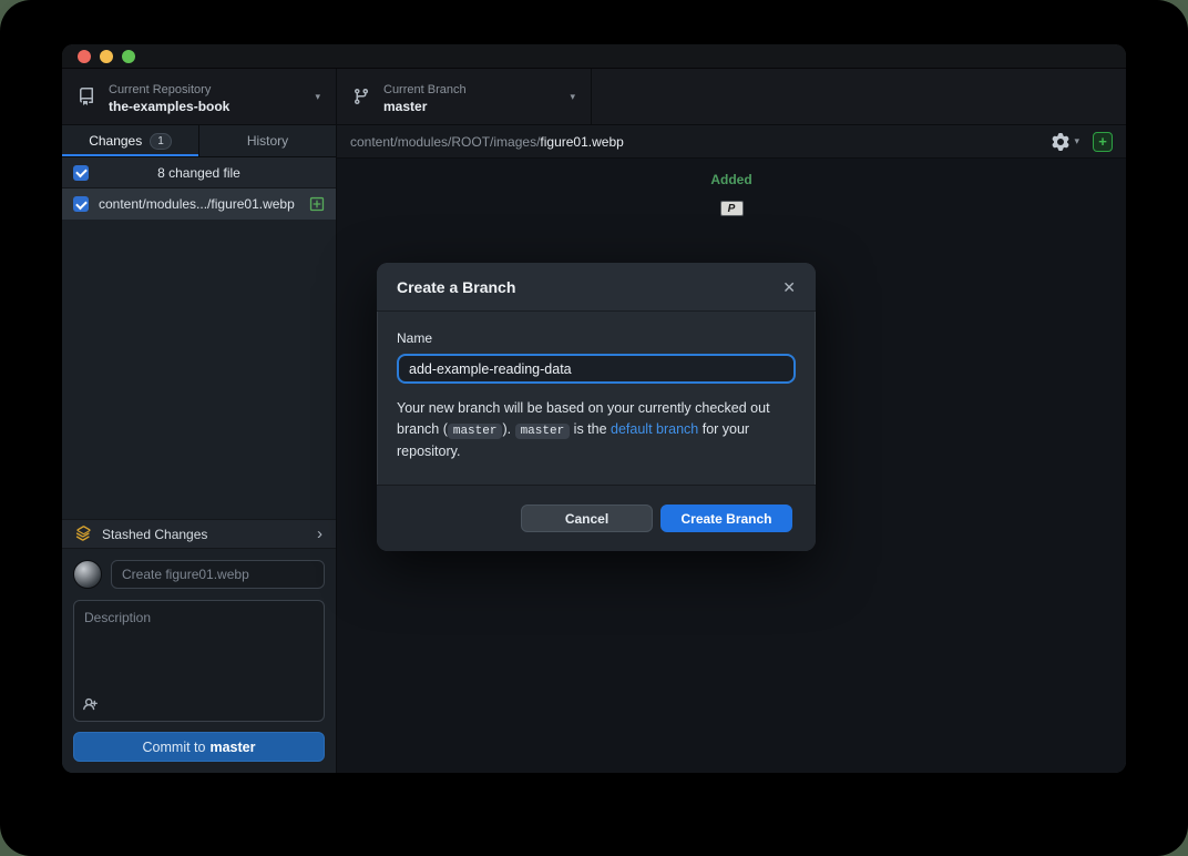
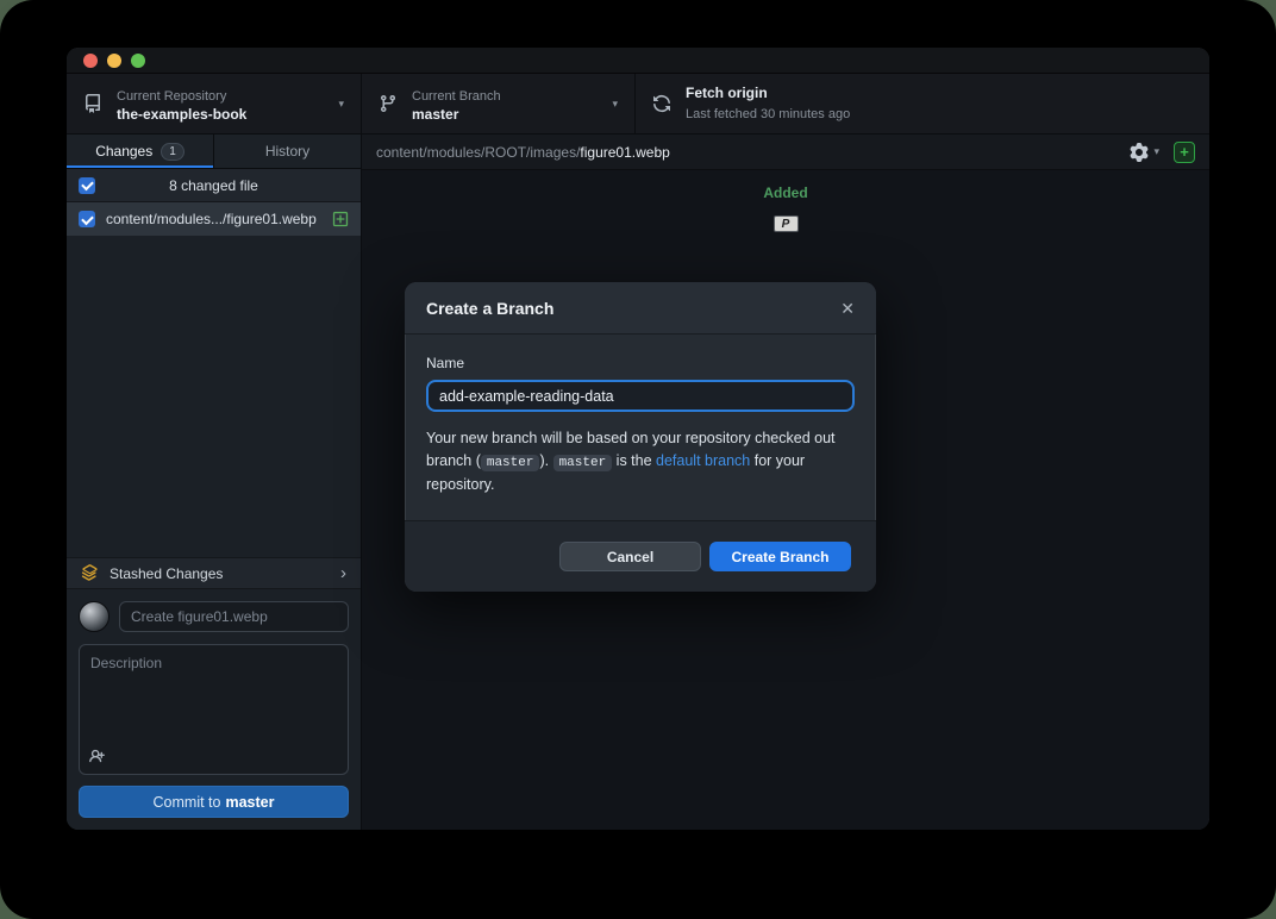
  Current Repository
  the-examples-book
  ▾
  Current Branch
  master
  ▾
+ Fetch origin
+ Last fetched 30 minutes ago
  Changes
  1
  History
  8 changed file
  content/modules.../figure01.webp
  Stashed Changes
  ›
  Create figure01.webp
  Description
  Commit to
  master
  content/modules/ROOT/images/figure01.webp
  ▾
  +
  Added
  P
  Create a Branch
  ✕
  Name
  add-example-reading-data
- Your new branch will be based on your currently checked out branch ( master ). master is the default branch for your repository.
+ Your new branch will be based on your repository checked out branch ( master ). master is the default branch for your repository.
  Cancel
  Create Branch
